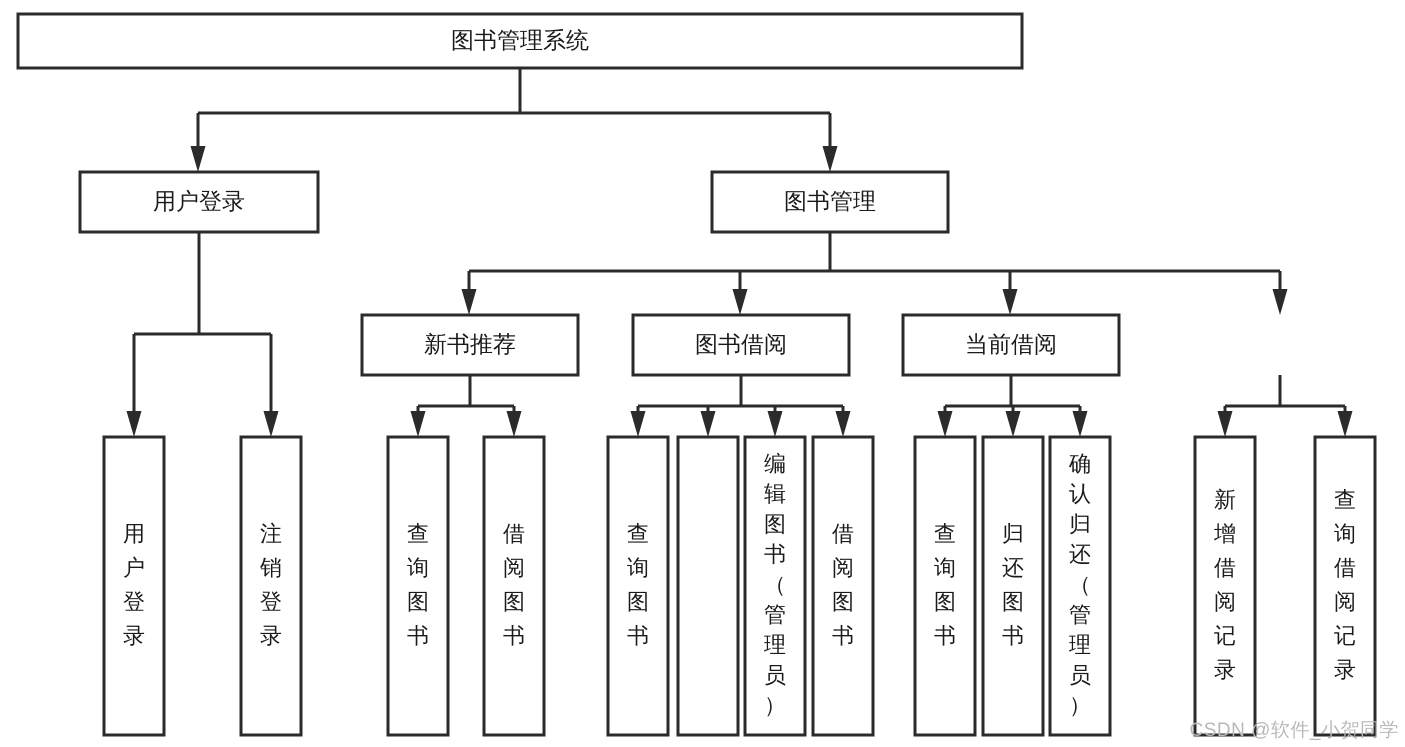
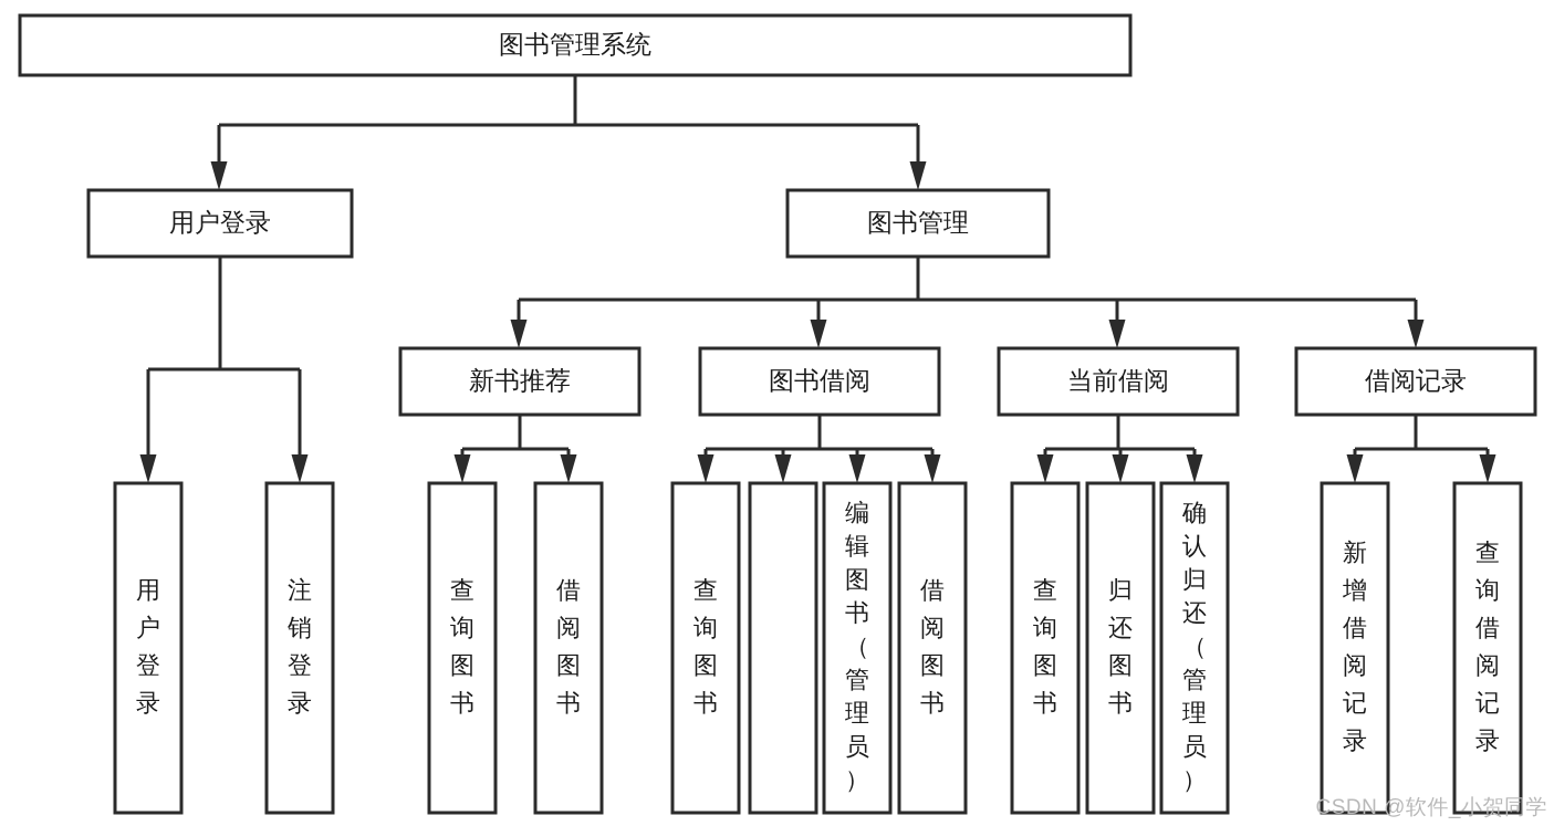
  图书管理系统
  用户登录
  图书管理
  新书推荐
  图书借阅
  当前借阅
+ 借阅记录
  用户登录
  注销登录
  查询图书
  借阅图书
  查询图书
  编辑图书（管理员）
  借阅图书
  查询图书
  归还图书
  确认归还（管理员）
  新增借阅记录
  查询借阅记录
  CSDN @软件_小贺同学
